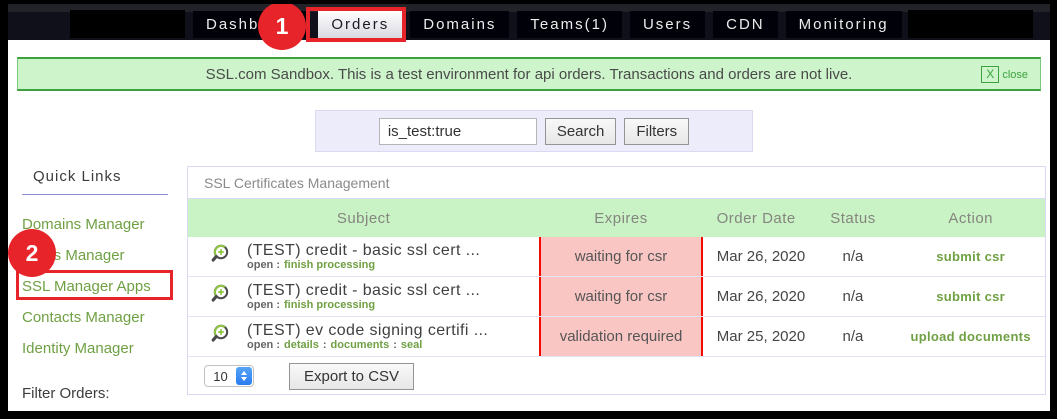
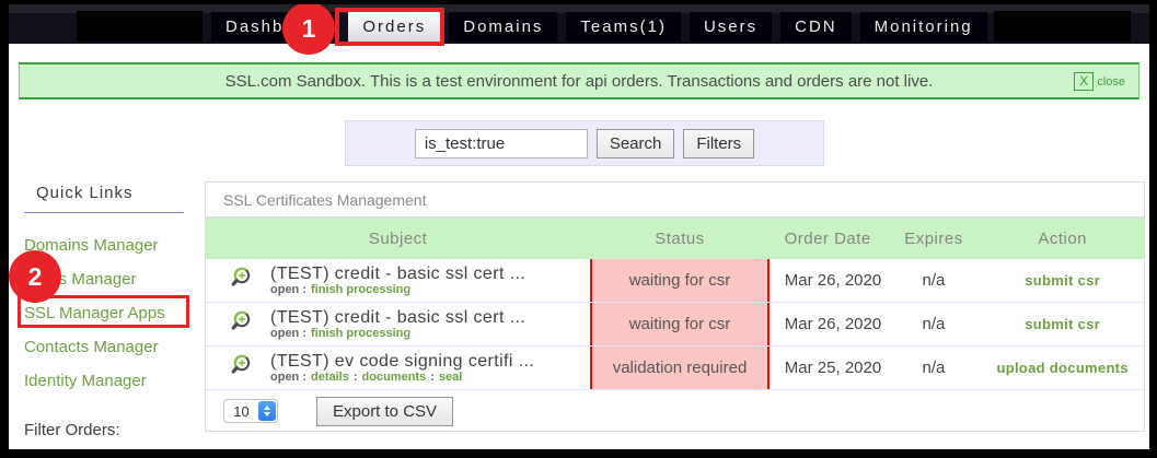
  Orders
  Domains
  Teams(1)
  Users
  CDN
  Monitoring
  1
  2
  SSL.com Sandbox. This is a test environment for api orders. Transactions and orders are not live.
  X
  close
  is_test:true
  Search
  Filters
  Quick Links
  Domains Manager
  s Manager
  SSL Manager Apps
  Contacts Manager
  Identity Manager
  Filter Orders:
  SSL Certificates Management
  Subject
- Expires
+ Status
  Order Date
- Status
+ Expires
  Action
  (TEST) credit - basic ssl cert ...
  open : finish processing
  waiting for csr
  Mar 26, 2020
  n/a
  submit csr
  (TEST) credit - basic ssl cert ...
  open : finish processing
  waiting for csr
  Mar 26, 2020
  n/a
  submit csr
  (TEST) ev code signing certifi ...
  open : details : documents : seal
  validation required
  Mar 25, 2020
  n/a
  upload documents
  10
  Export to CSV
